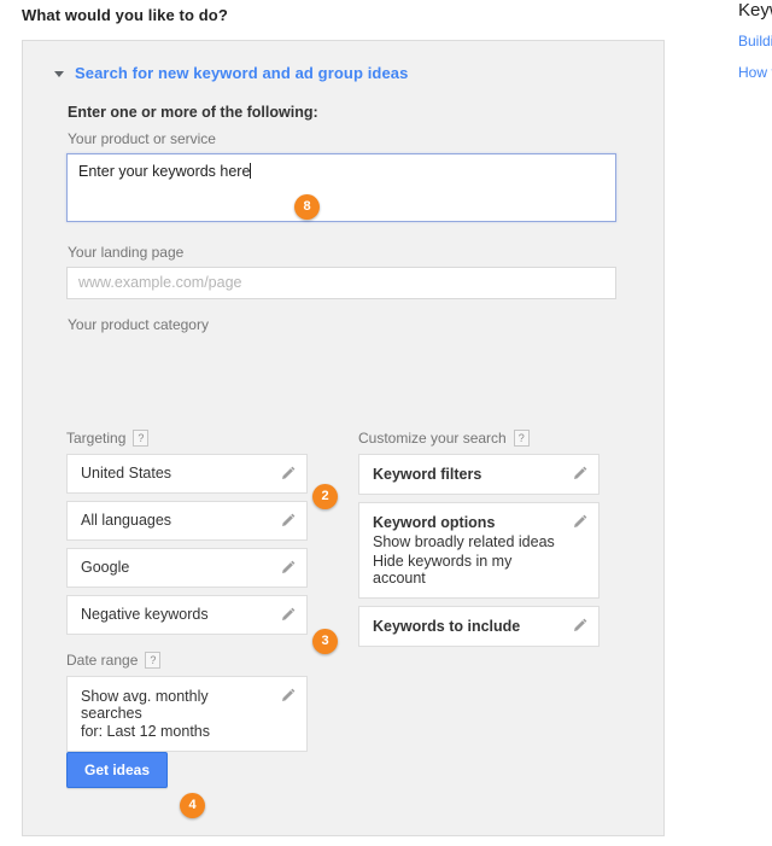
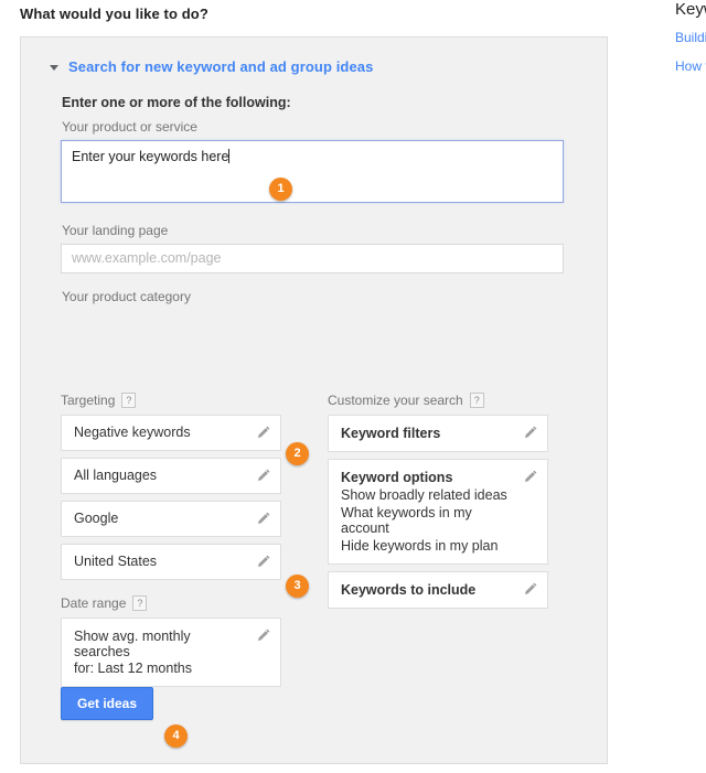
  What would you like to do?
  Key
  Build
  Search for new keyword and ad group ideas
  Enter one or more of the following:
  Your product or service
  Enter your keywords here
  Your landing page
  www.example.com/page
  Your product category
  Targeting
  ?
- United States
+ Negative keywords
  All languages
  Google
- Negative keywords
+ United States
  Date range
  ?
  Show avg. monthly searches
  for: Last 12 months
  Customize your search
  ?
  Keyword filters
  Keyword options
  Show broadly related ideas
- Hide keywords in my account
+ What keywords in my account
+ Hide keywords in my plan
  Keywords to include
  Get ideas
- 8
+ 1
  2
  3
  4
